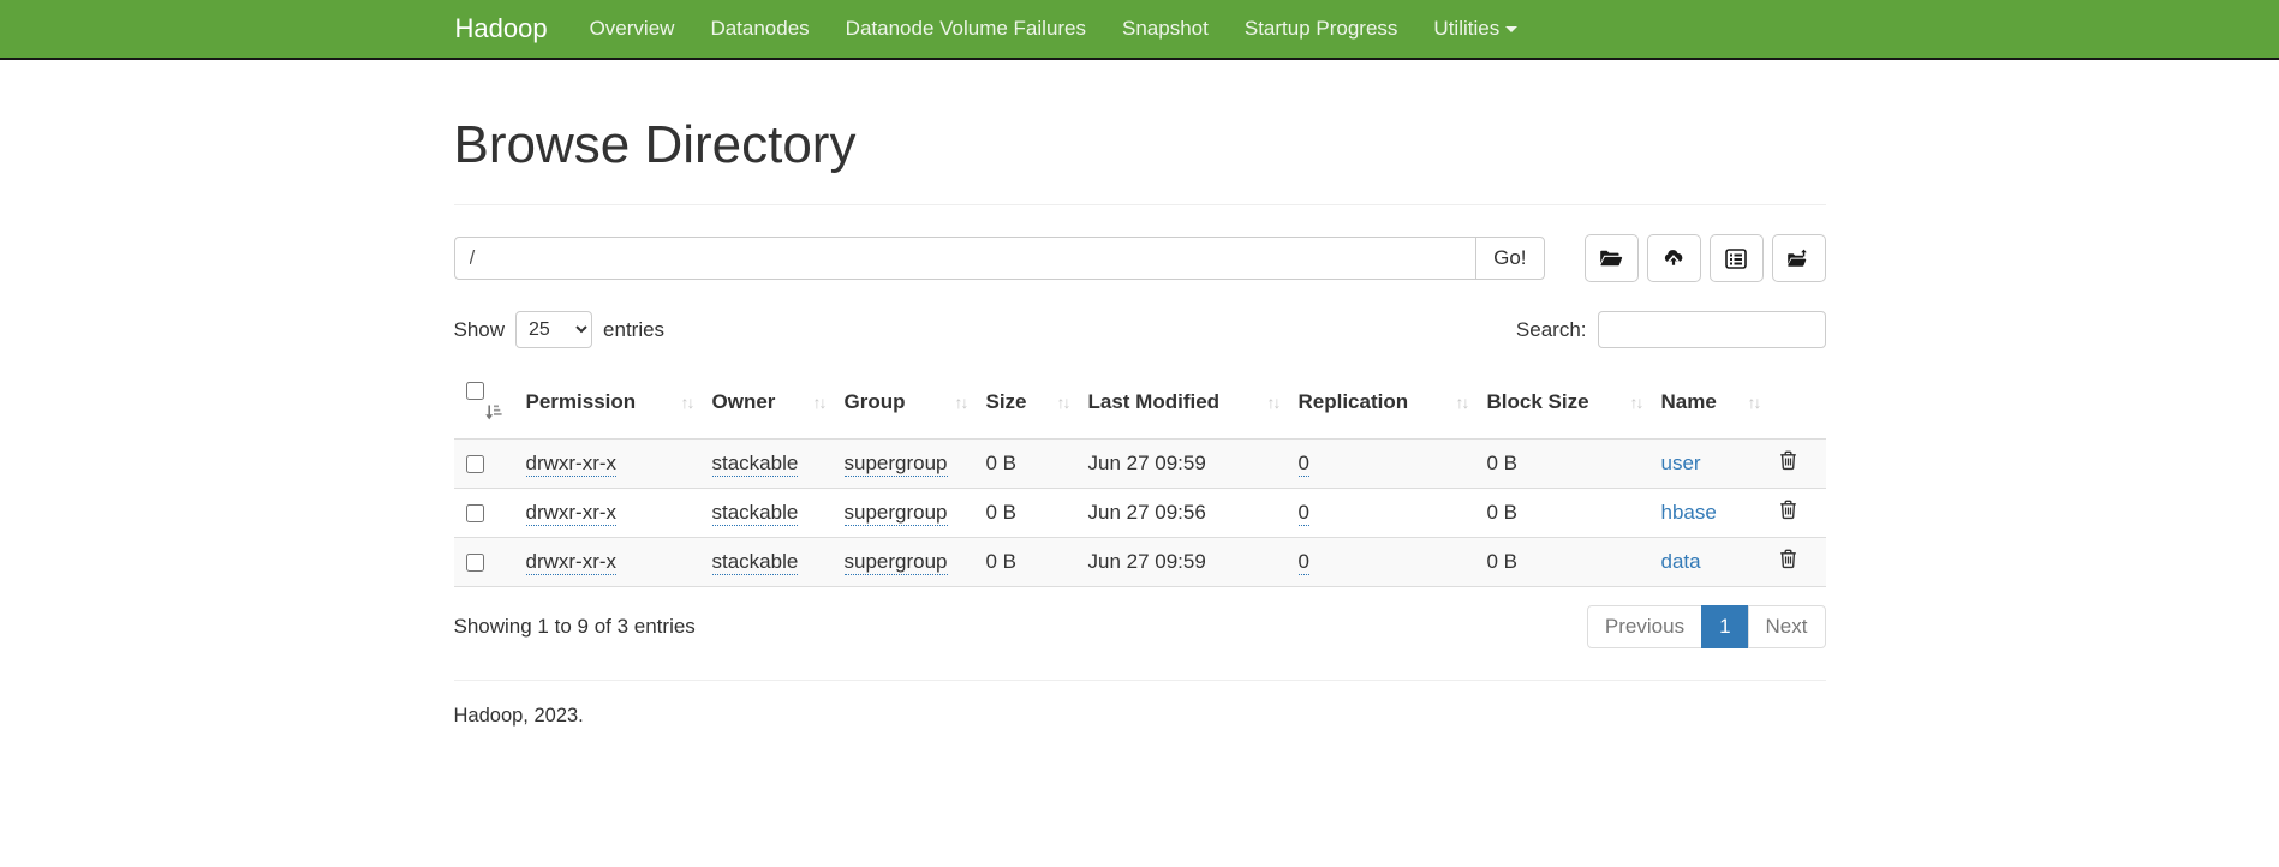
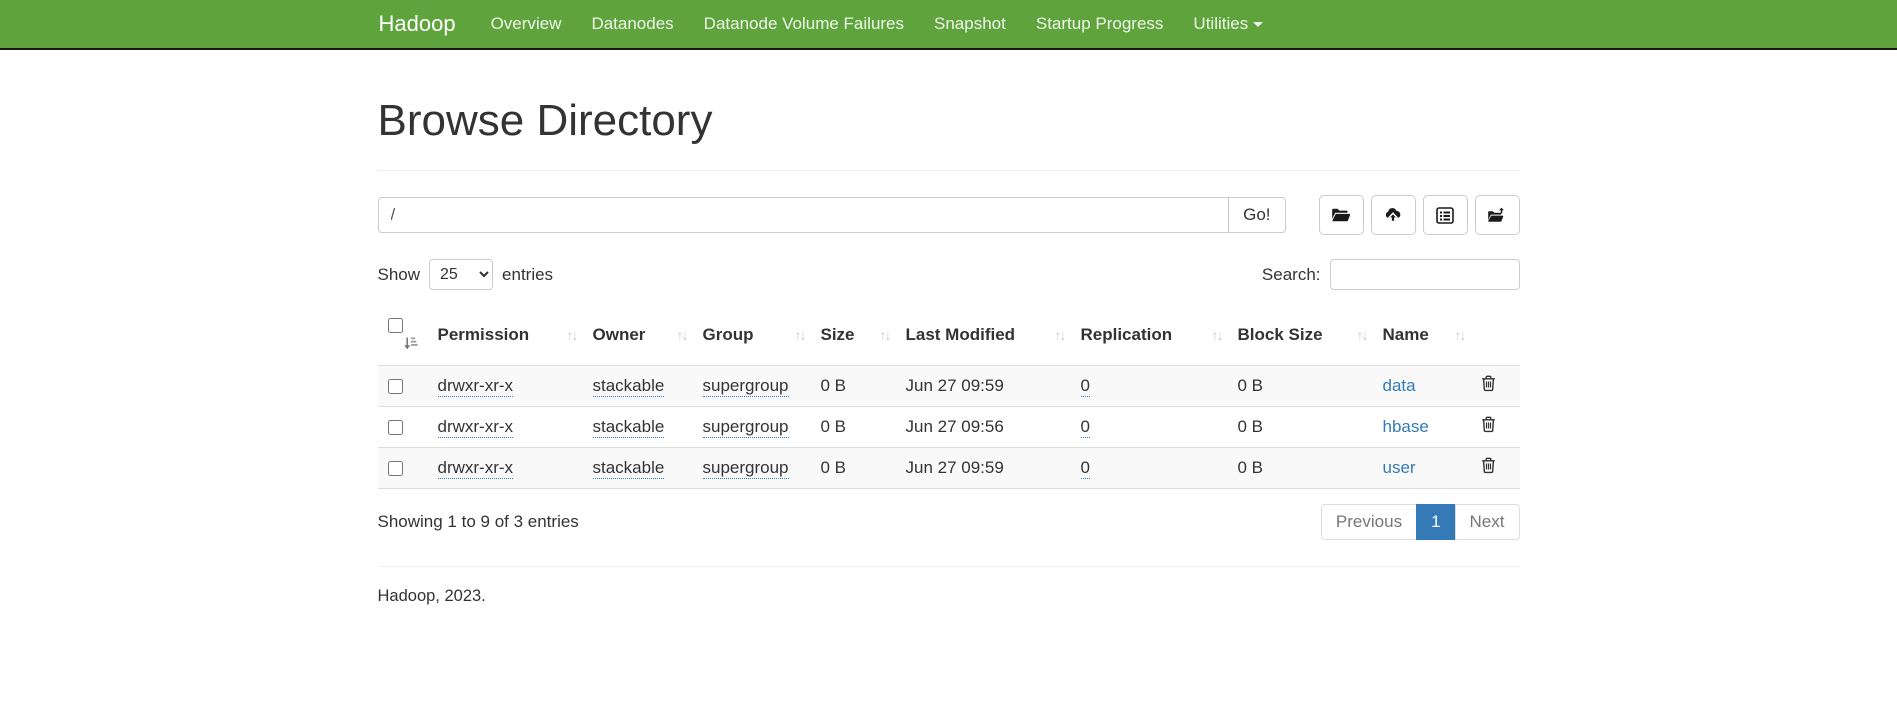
  Hadoop
  Overview
  Datanodes
  Datanode Volume Failures
  Snapshot
  Startup Progress
  Utilities
  Browse Directory
  /
  Go!
  Show
  25
  entries
  Search:
  	Permission	Owner	Group	Size	Last Modified	Replication	Block Size	Name
- 	drwxr-xr-x	stackable	supergroup	0 B	Jun 27 09:59	0	0 B	user
+ 	drwxr-xr-x	stackable	supergroup	0 B	Jun 27 09:59	0	0 B	data
  	drwxr-xr-x	stackable	supergroup	0 B	Jun 27 09:56	0	0 B	hbase
- 	drwxr-xr-x	stackable	supergroup	0 B	Jun 27 09:59	0	0 B	data
+ 	drwxr-xr-x	stackable	supergroup	0 B	Jun 27 09:59	0	0 B	user
  Showing 1 to 9 of 3 entries
  Previous
  1
  Next
  Hadoop, 2023.
